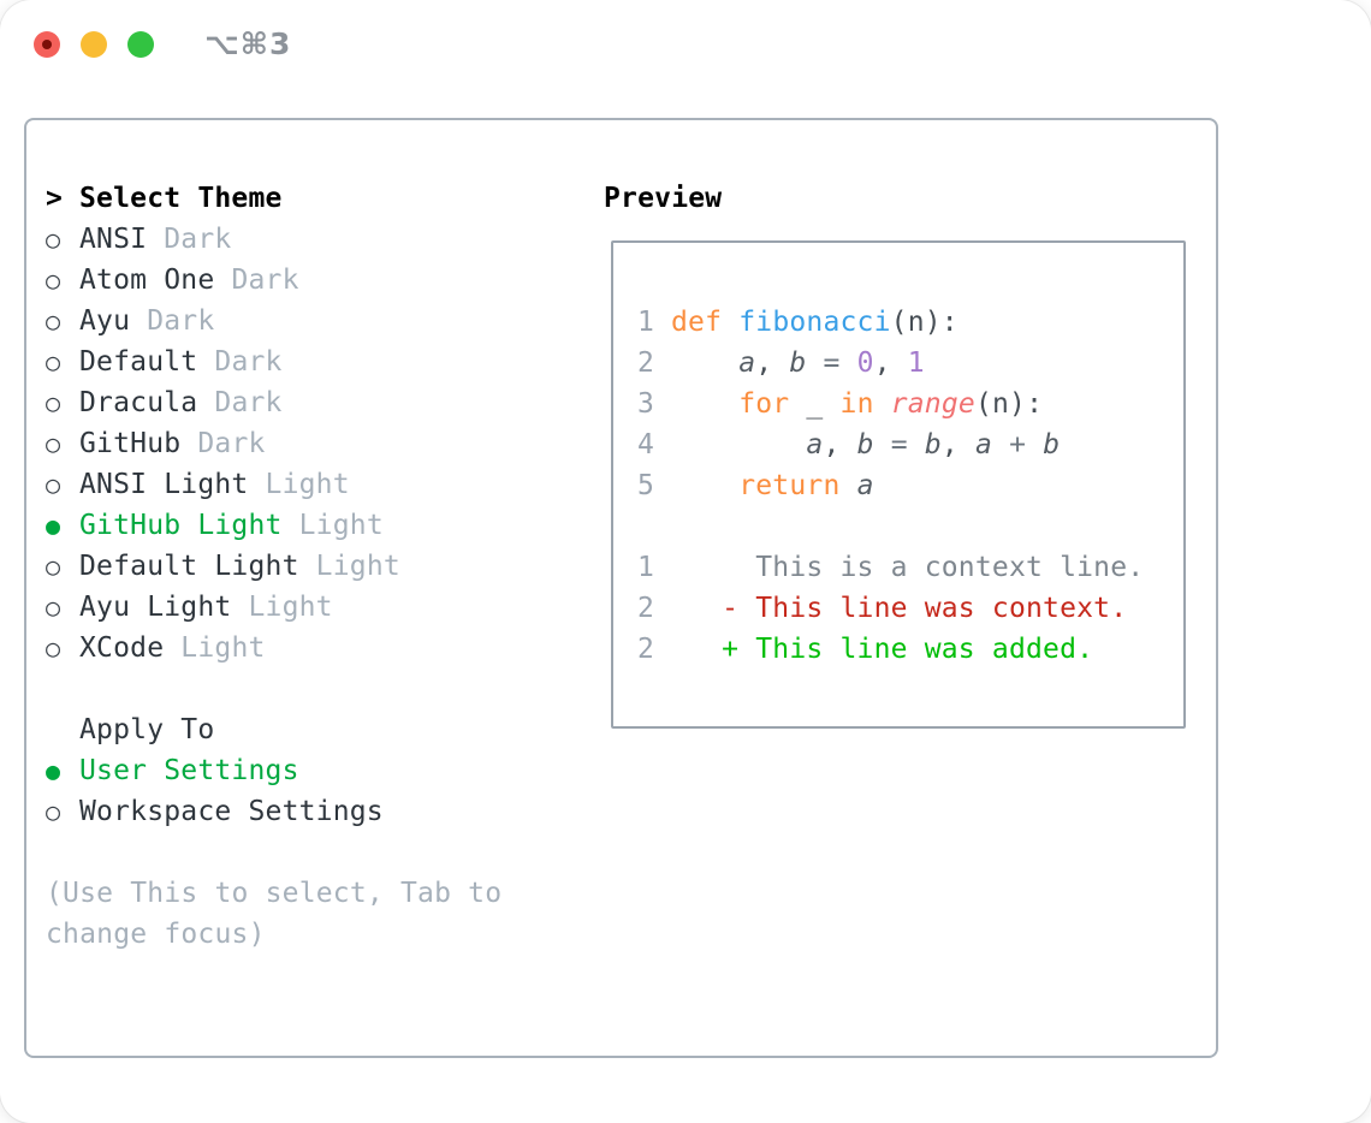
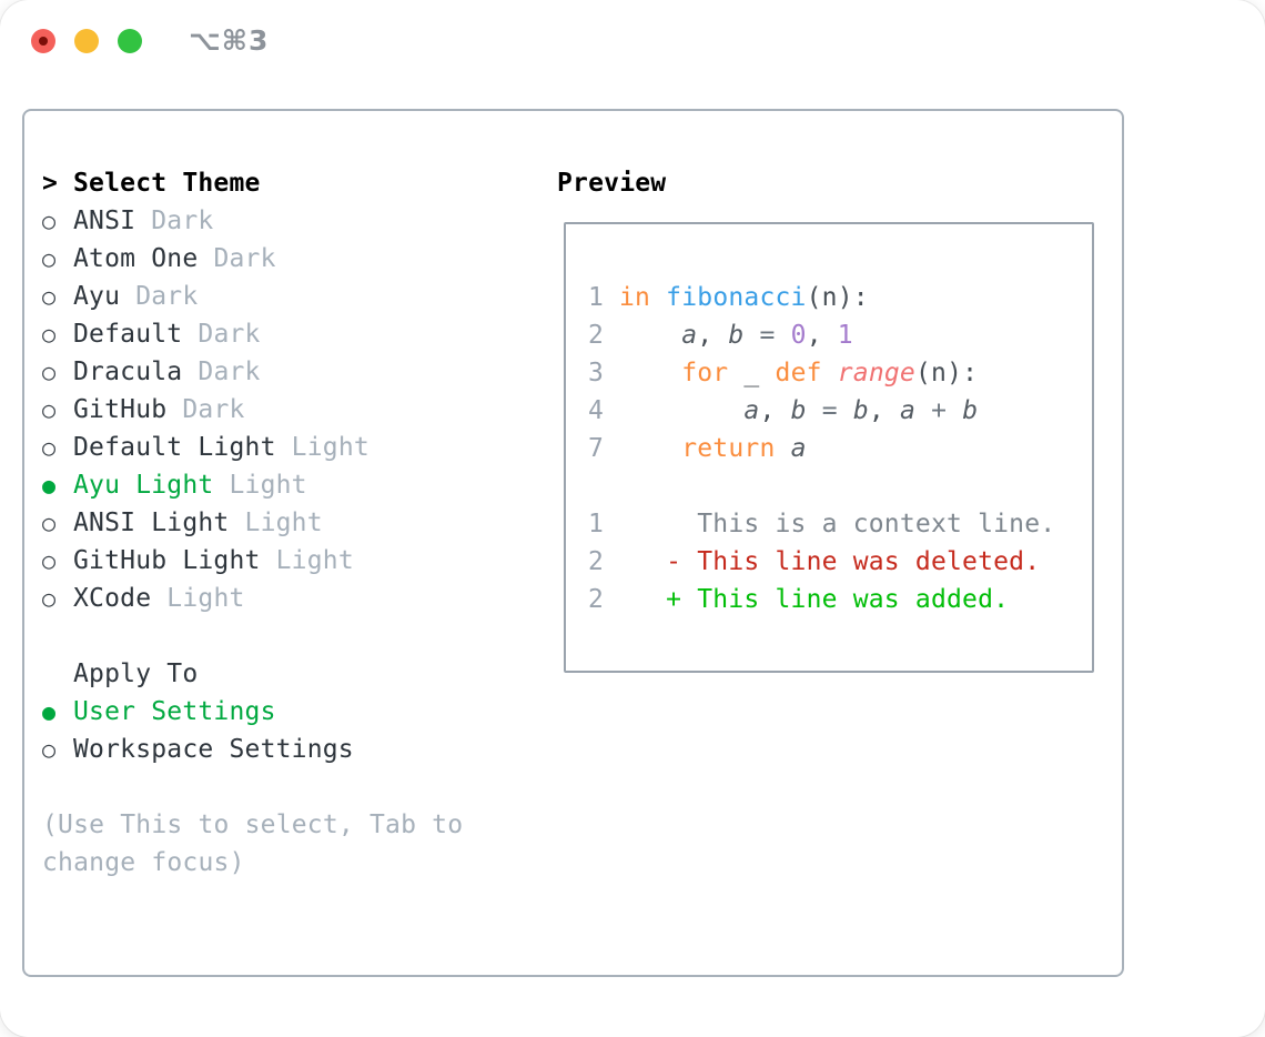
  ⌥⌘3
  > Select Theme
  ○ ANSI Dark
  ○ Atom One Dark
  ○ Ayu Dark
  ○ Default Dark
  ○ Dracula Dark
  ○ GitHub Dark
- ○ ANSI Light Light
+ ○ Default Light Light
- ● GitHub Light Light
+ ● Ayu Light Light
- ○ Default Light Light
+ ○ ANSI Light Light
- ○ Ayu Light Light
+ ○ GitHub Light Light
  ○ XCode Light
  Apply To
  ● User Settings
  ○ Workspace Settings
  (Use This to select, Tab to
  change focus)
  Preview
- 1 def fibonacci(n):
+ 1 in fibonacci(n):
  2 a, b = 0, 1
- 3 for _ in range(n):
+ 3 for _ def range(n):
  4 a, b = b, a + b
- 5 return a
+ 7 return a
  1 This is a context line.
- 2 - This line was context.
+ 2 - This line was deleted.
  2 + This line was added.
